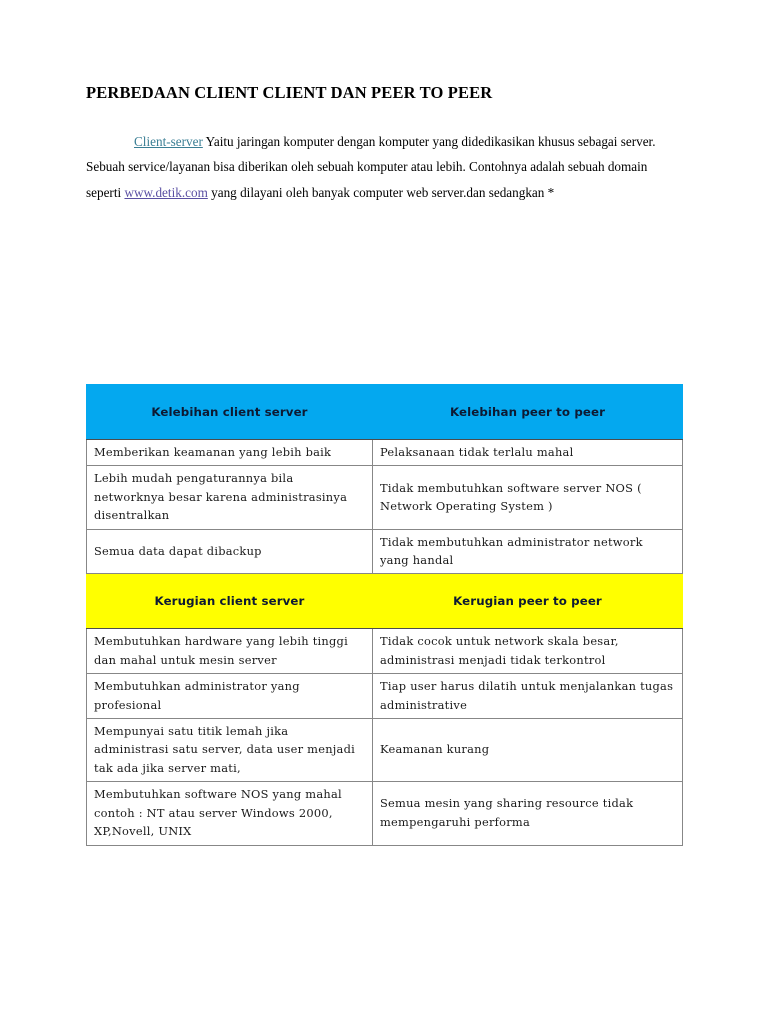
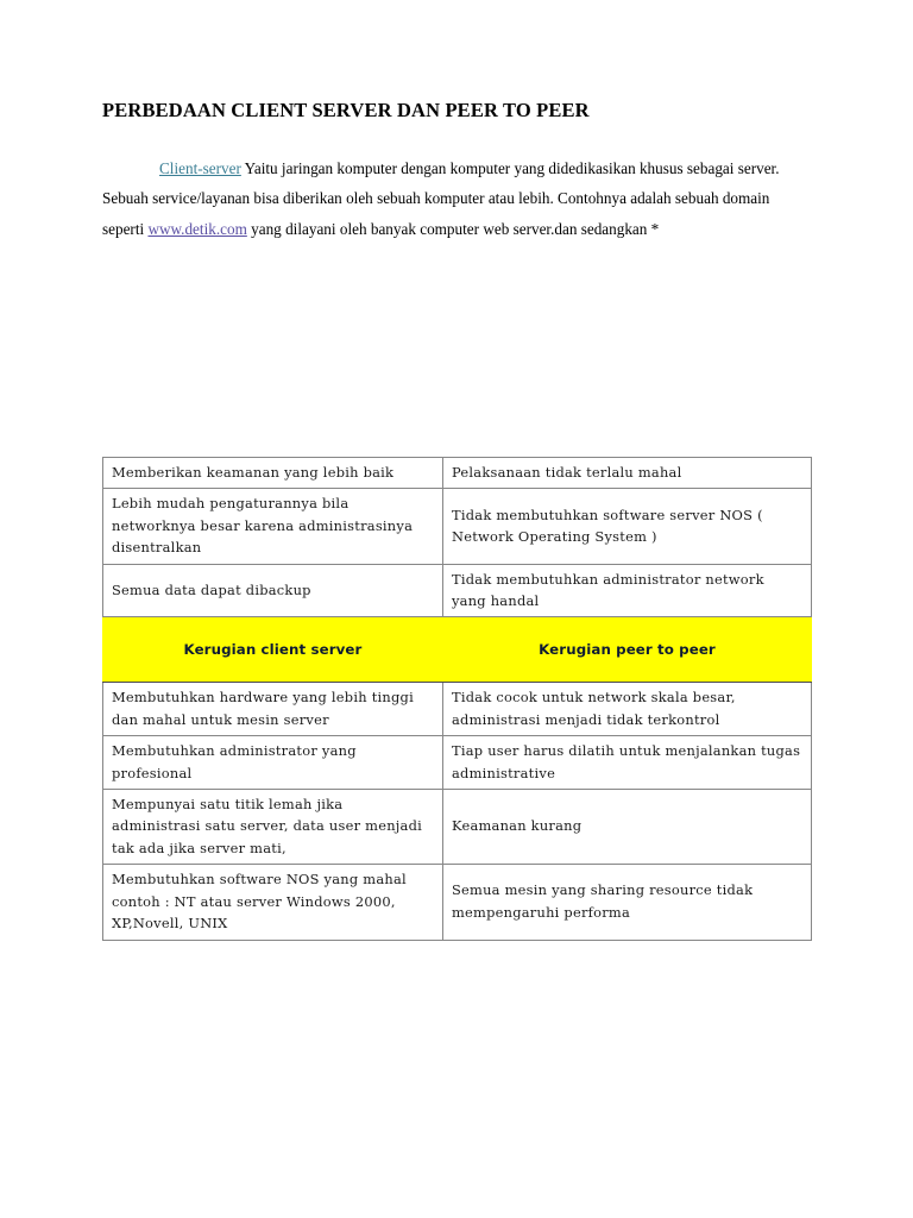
- PERBEDAAN CLIENT CLIENT DAN PEER TO PEER
+ PERBEDAAN CLIENT SERVER DAN PEER TO PEER
  Client-server Yaitu jaringan komputer dengan komputer yang didedikasikan khusus sebagai server. Sebuah service/layanan bisa diberikan oleh sebuah komputer atau lebih. Contohnya adalah sebuah domain seperti www.detik.com yang dilayani oleh banyak computer web server.dan sedangkan *
- Kelebihan client server	Kelebihan peer to peer
  Memberikan keamanan yang lebih baik	Pelaksanaan tidak terlalu mahal
  Lebih mudah pengaturannya bila networknya besar karena administrasinya disentralkan	Tidak membutuhkan software server NOS ( Network Operating System )
  Semua data dapat dibackup	Tidak membutuhkan administrator network yang handal
  Kerugian client server	Kerugian peer to peer
  Membutuhkan hardware yang lebih tinggi dan mahal untuk mesin server	Tidak cocok untuk network skala besar, administrasi menjadi tidak terkontrol
  Membutuhkan administrator yang profesional	Tiap user harus dilatih untuk menjalankan tugas administrative
  Mempunyai satu titik lemah jika administrasi satu server, data user menjadi tak ada jika server mati,	Keamanan kurang
  Membutuhkan software NOS yang mahal contoh : NT atau server Windows 2000, XP,Novell, UNIX	Semua mesin yang sharing resource tidak mempengaruhi performa
